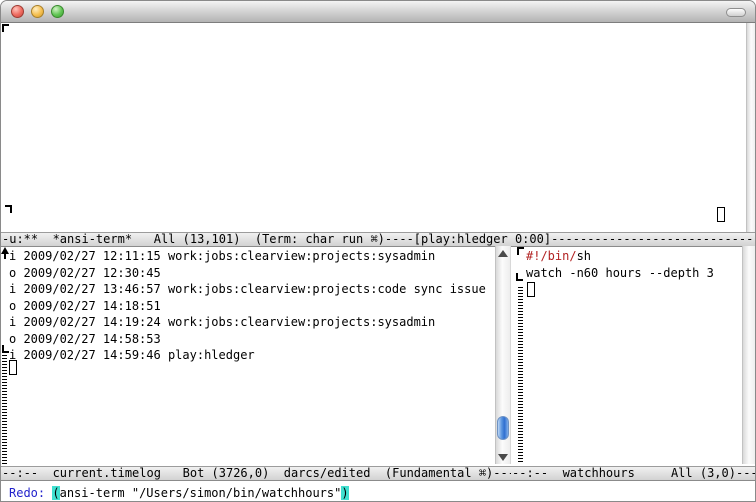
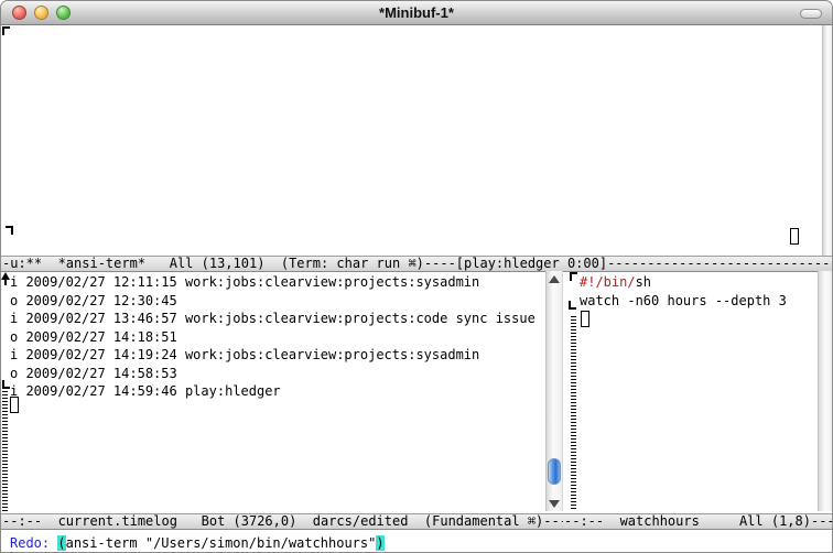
+ *Minibuf-1*
  -u:** *ansi-term* All (13,101) (Term: char run ⌘)----[play:hledger 0:00]----------------------------
  i 2009/02/27 12:11:15 work:jobs:clearview:projects:sysadmin
  o 2009/02/27 12:30:45
  i 2009/02/27 13:46:57 work:jobs:clearview:projects:code sync issue
  o 2009/02/27 14:18:51
  i 2009/02/27 14:19:24 work:jobs:clearview:projects:sysadmin
  o 2009/02/27 14:58:53
  i 2009/02/27 14:59:46 play:hledger
  #!/bin/sh watch -n60 hours --depth 3
  --:-- current.timelog Bot (3726,0) darcs/edited (Fundamental ⌘)--
- --:-- watchhours All (3,0)---
+ --:-- watchhours All (1,8)---
  Redo: (ansi-term "/Users/simon/bin/watchhours")
